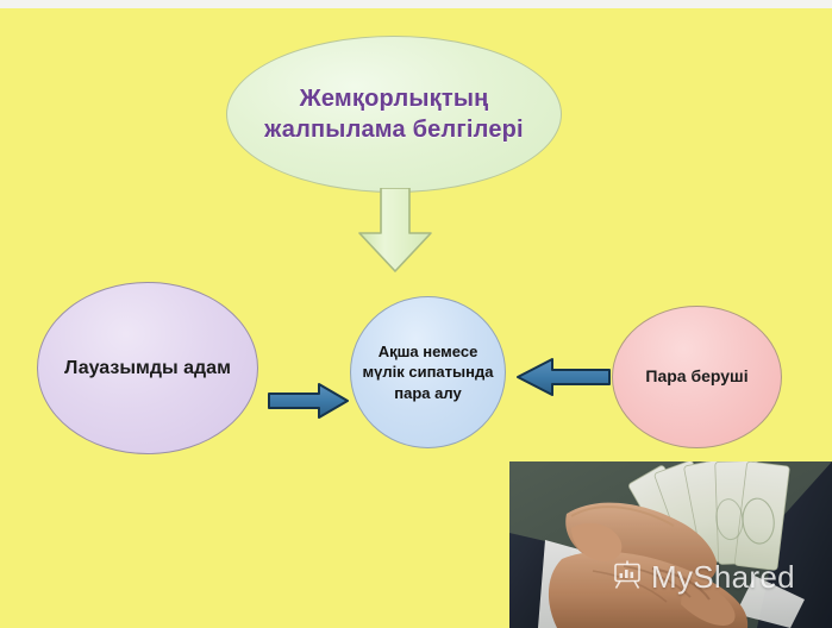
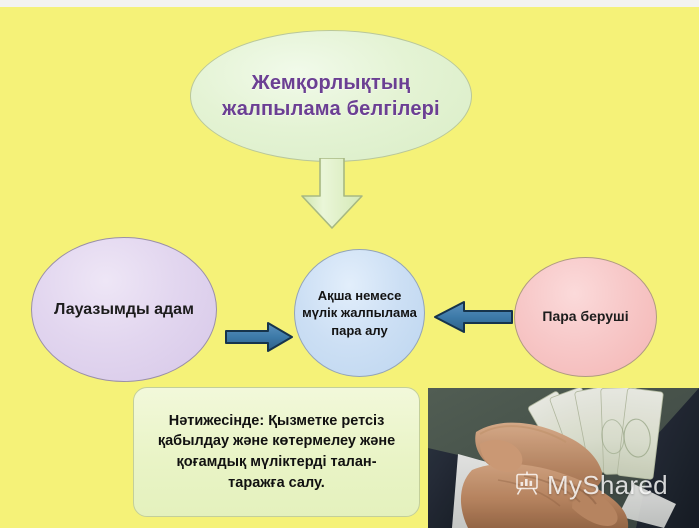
  Жемқорлықтың жалпылама белгілері
  Лауазымды адам
- Ақша немесе мүлік сипатында пара алу
+ Ақша немесе мүлік жалпылама пара алу
  Пара беруші
+ Нәтижесінде: Қызметке ретсіз қабылдау және көтермелеу және қоғамдық мүліктерді талан- таражға салу.
  MyShared
